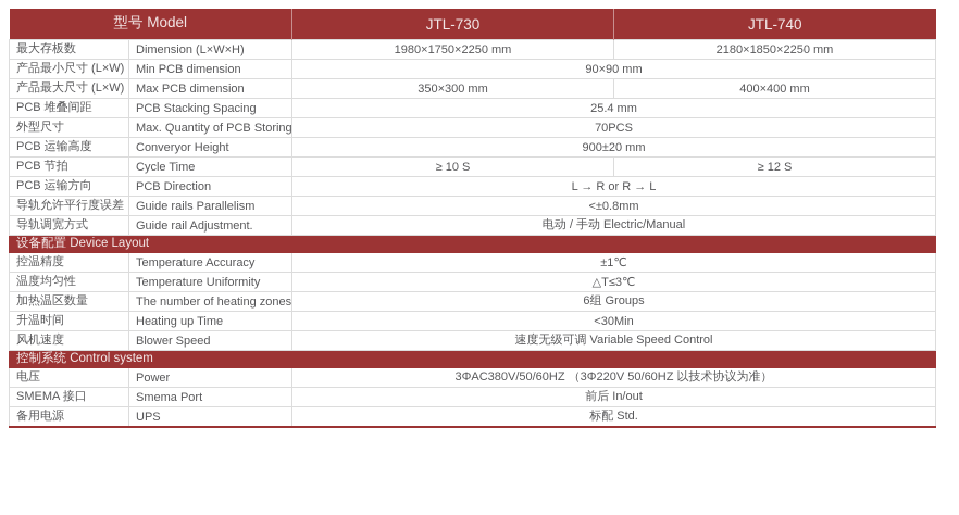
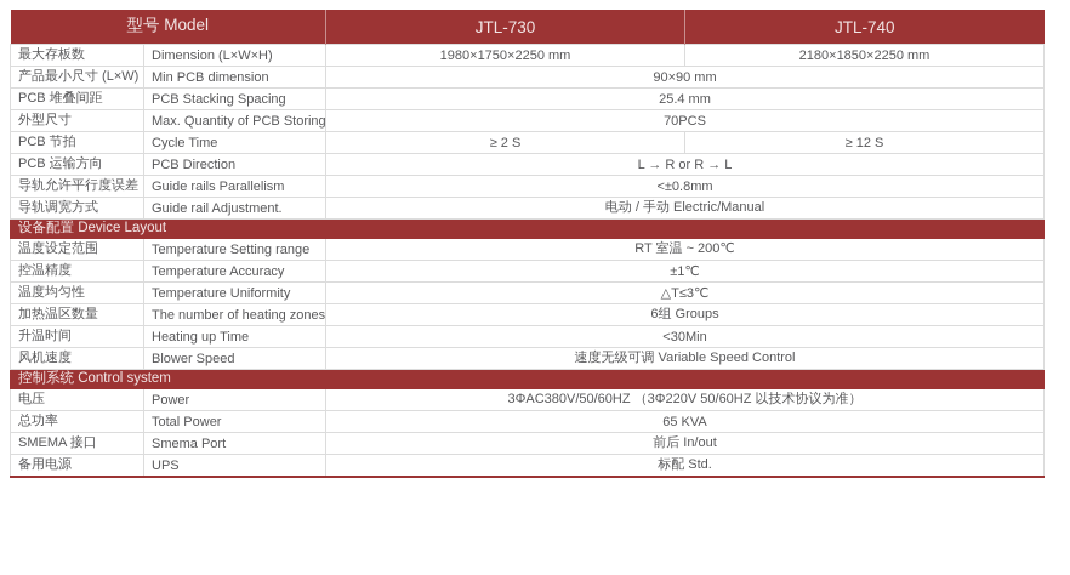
  型号 Model	JTL-730	JTL-740
  最大存板数	Dimension (L×W×H)	1980×1750×2250 mm	2180×1850×2250 mm
  产品最小尺寸 (L×W)	Min PCB dimension	90×90 mm
- 产品最大尺寸 (L×W)	Max PCB dimension	350×300 mm	400×400 mm
  PCB 堆叠间距	PCB Stacking Spacing	25.4 mm
  外型尺寸	Max. Quantity of PCB Storing	70PCS
- PCB 运输高度	Converyor Height	900±20 mm
- PCB 节拍	Cycle Time	≥ 10 S	≥ 12 S
+ PCB 节拍	Cycle Time	≥ 2 S	≥ 12 S
  PCB 运输方向	PCB Direction	L → R or R → L
  导轨允许平行度误差	Guide rails Parallelism	<±0.8mm
  导轨调宽方式	Guide rail Adjustment.	电动 / 手动 Electric/Manual
  设备配置 Device Layout
+ 温度设定范围	Temperature Setting range	RT 室温 ~ 200℃
  控温精度	Temperature Accuracy	±1℃
  温度均匀性	Temperature Uniformity	△T≤3℃
  加热温区数量	The number of heating zones	6组 Groups
  升温时间	Heating up Time	<30Min
  风机速度	Blower Speed	速度无级可调 Variable Speed Control
  控制系统 Control system
  电压	Power	3ΦAC380V/50/60HZ （3Φ220V 50/60HZ 以技术协议为准）
+ 总功率	Total Power	65 KVA
  SMEMA 接口	Smema Port	前后 In/out
  备用电源	UPS	标配 Std.
